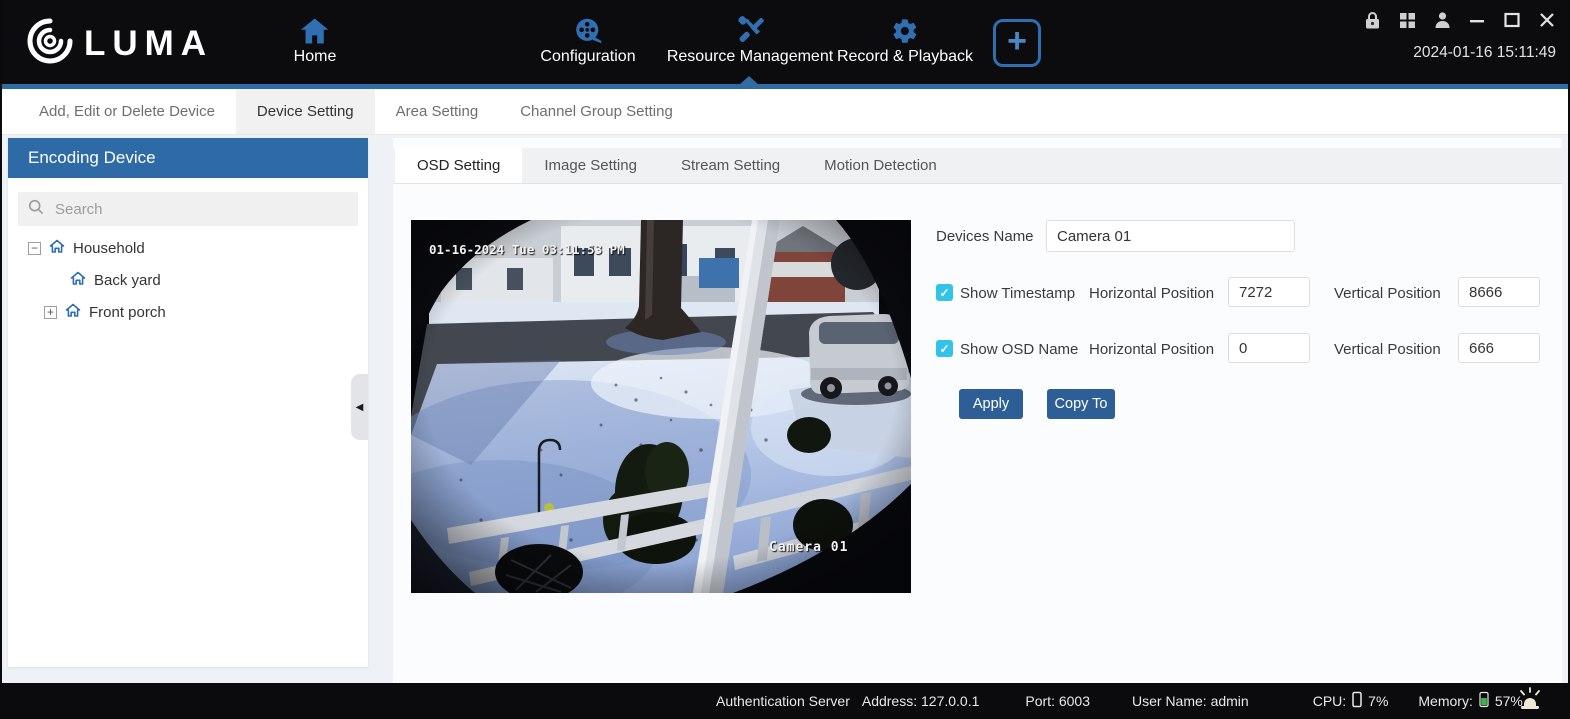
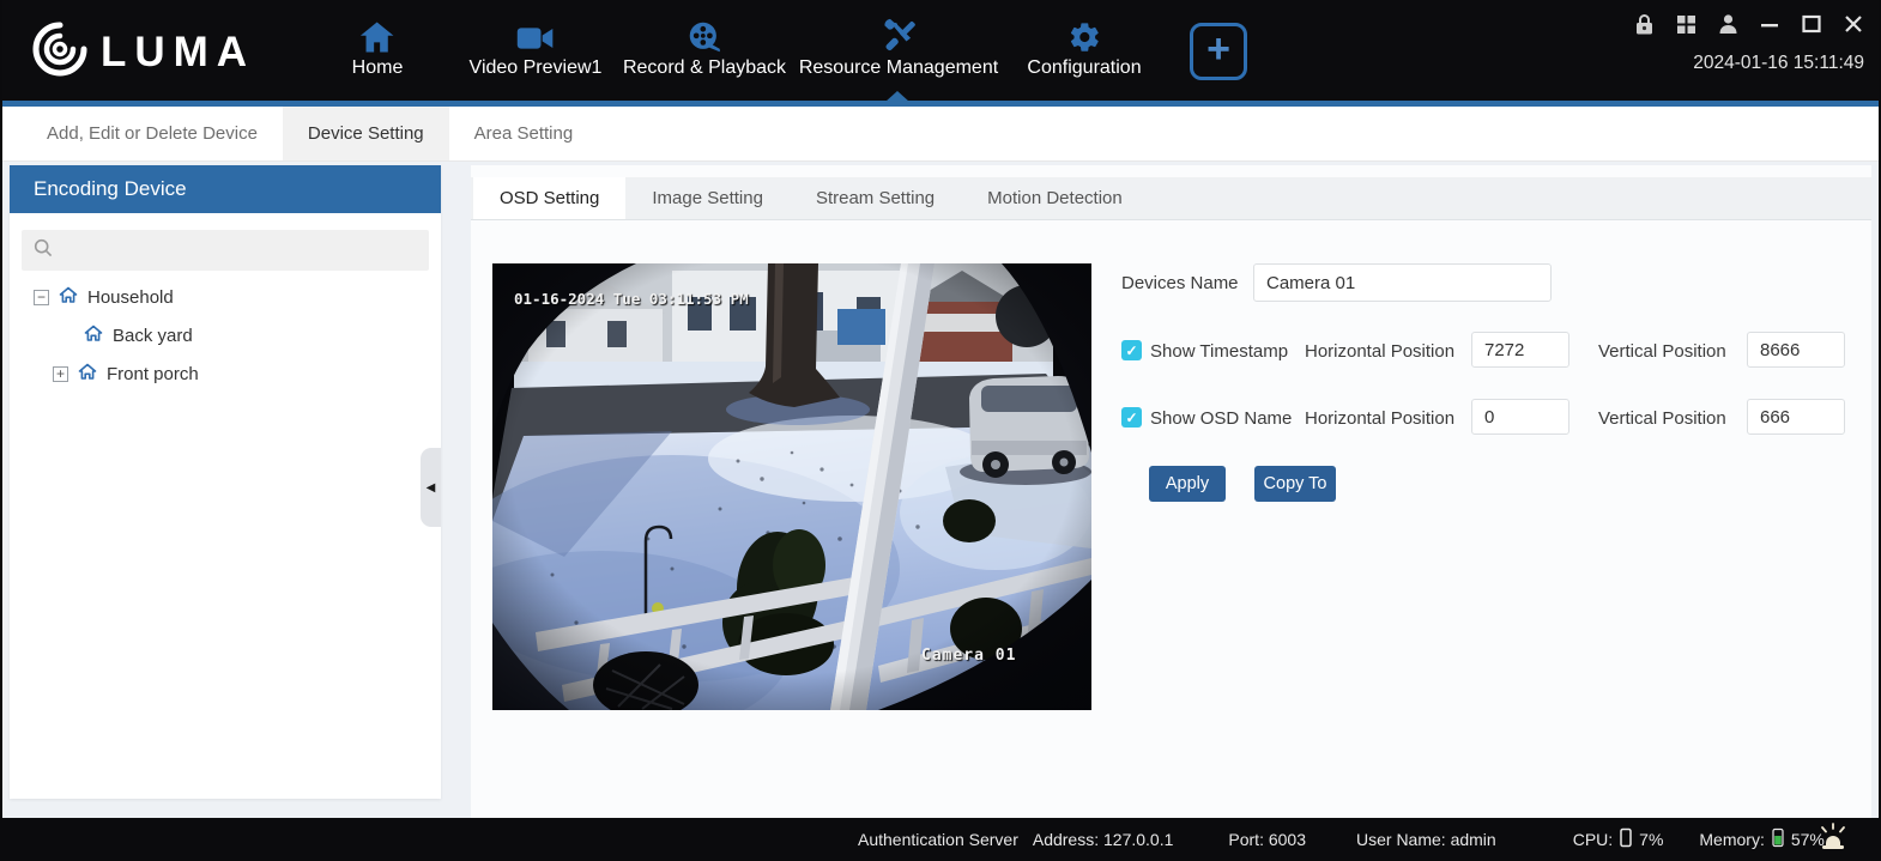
  LUMA
  Home
+ Video Preview1
- Configuration
+ Record & Playback
  Resource Management
- Record & Playback
+ Configuration
  +
  2024-01-16 15:11:49
  Add, Edit or Delete Device
  Device Setting
  Area Setting
- Channel Group Setting
  Encoding Device
- Search
  Household
  Back yard
  Front porch
  ◀
  OSD Setting
  Image Setting
  Stream Setting
  Motion Detection
  01-16-2024 Tue 03:11:53 PM
  Camera 01
  Devices Name
  Camera 01
  Show Timestamp
  Horizontal Position
  7272
  Vertical Position
  8666
  Show OSD Name
  Horizontal Position
  0
  Vertical Position
  666
  Apply
  Copy To
  Authentication Server
  Address: 127.0.0.1
  Port: 6003
  User Name: admin
  CPU:
  7%
  Memory:
  57%
